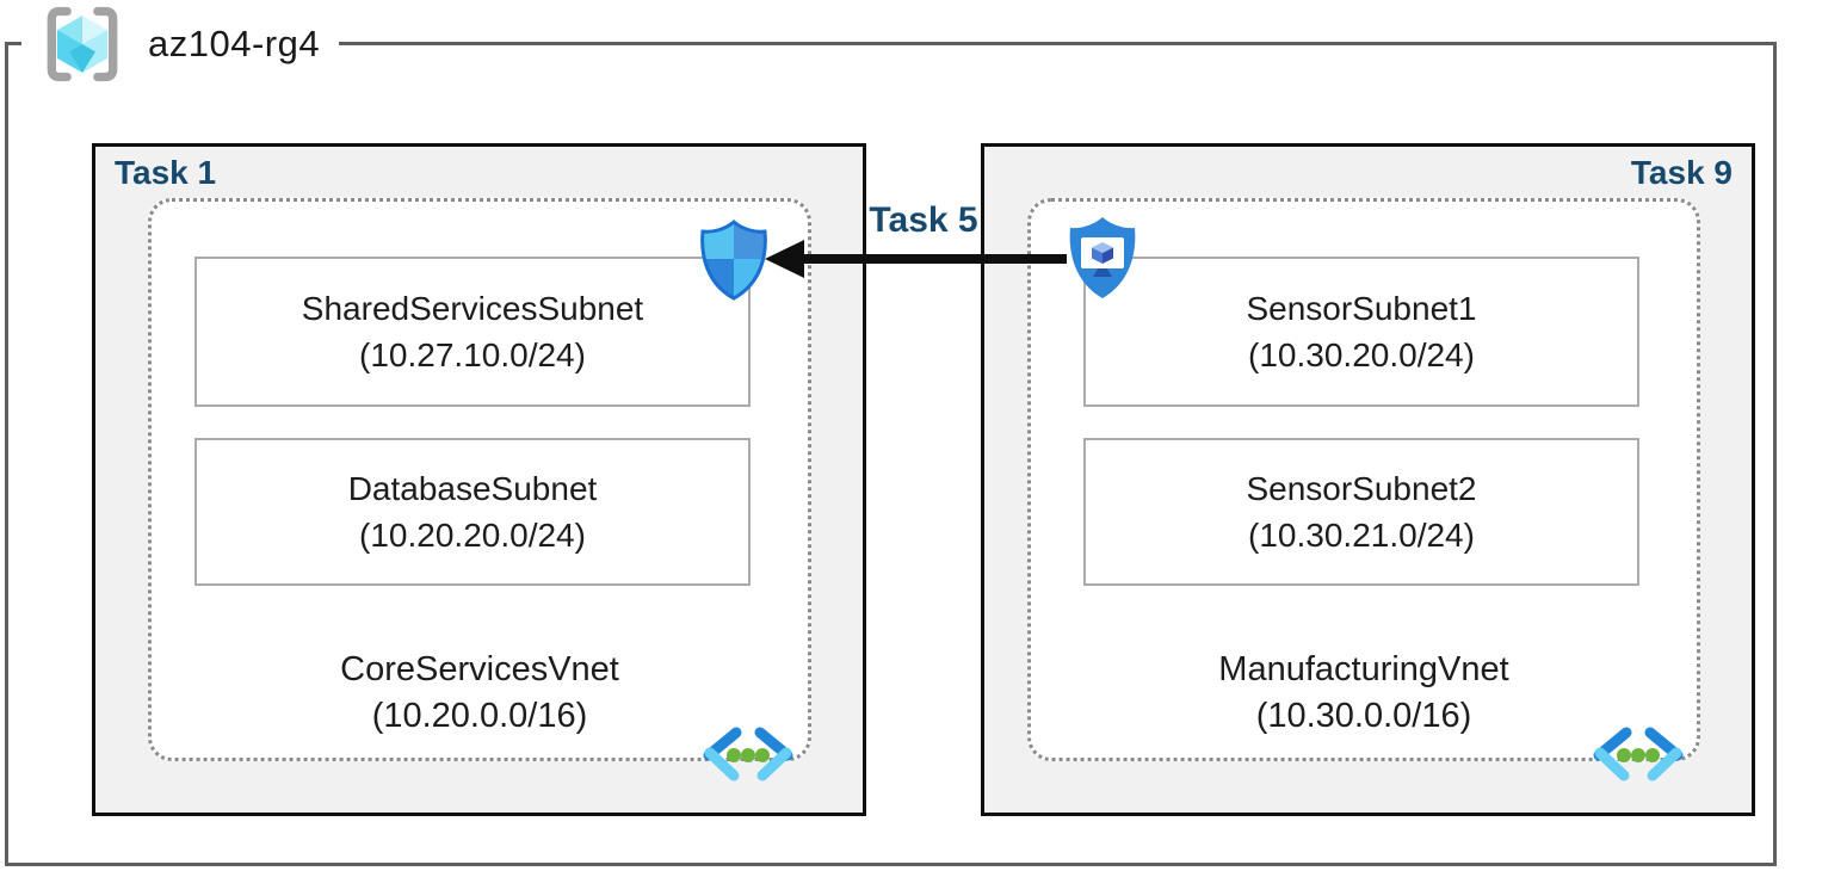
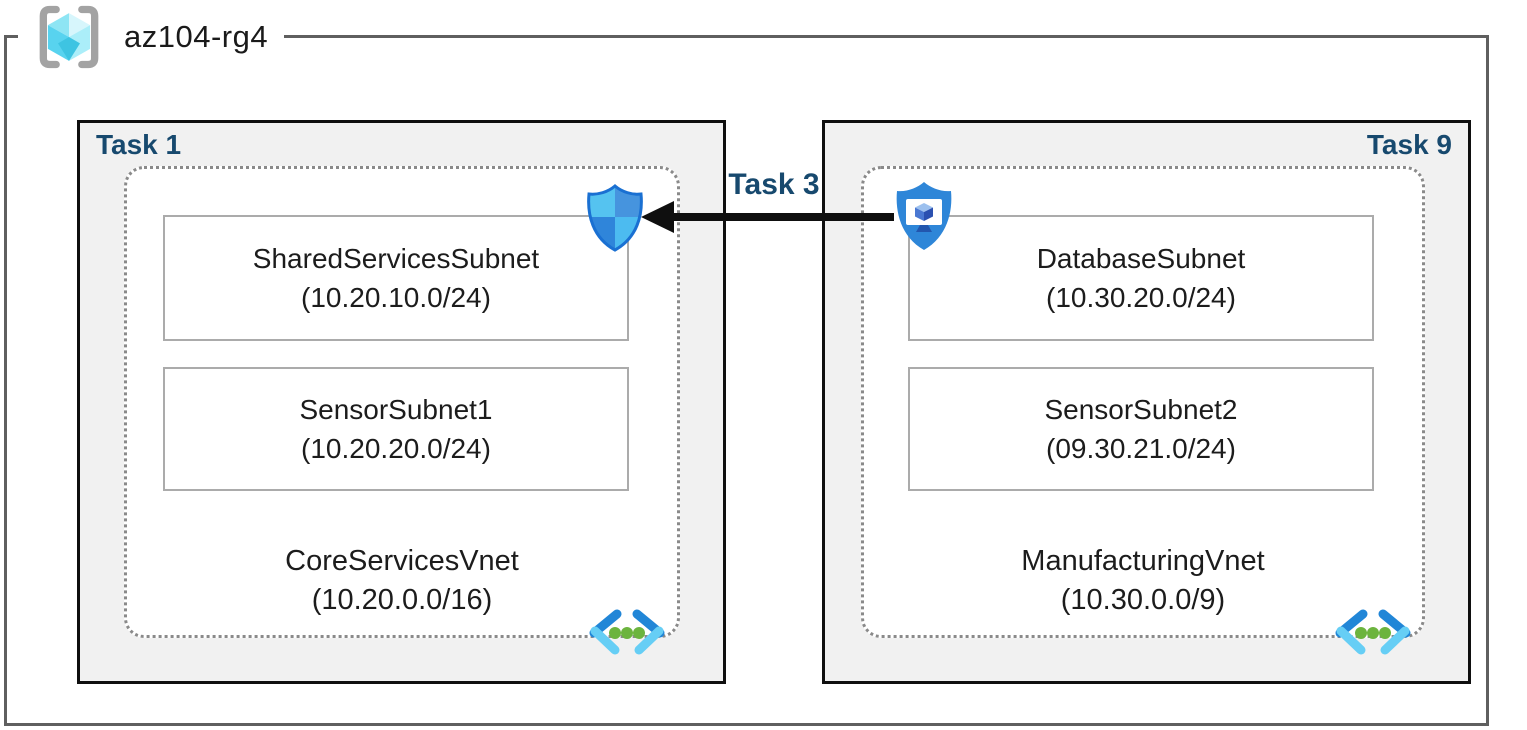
  az104-rg4
  Task 1
  Task 9
  SharedServicesSubnet
- (10.27.10.0/24)
+ (10.20.10.0/24)
- DatabaseSubnet
+ SensorSubnet1
  (10.20.20.0/24)
- SensorSubnet1
+ DatabaseSubnet
  (10.30.20.0/24)
  SensorSubnet2
- (10.30.21.0/24)
+ (09.30.21.0/24)
  CoreServicesVnet
  (10.20.0.0/16)
  ManufacturingVnet
- (10.30.0.0/16)
+ (10.30.0.0/9)
- Task 5
+ Task 3
